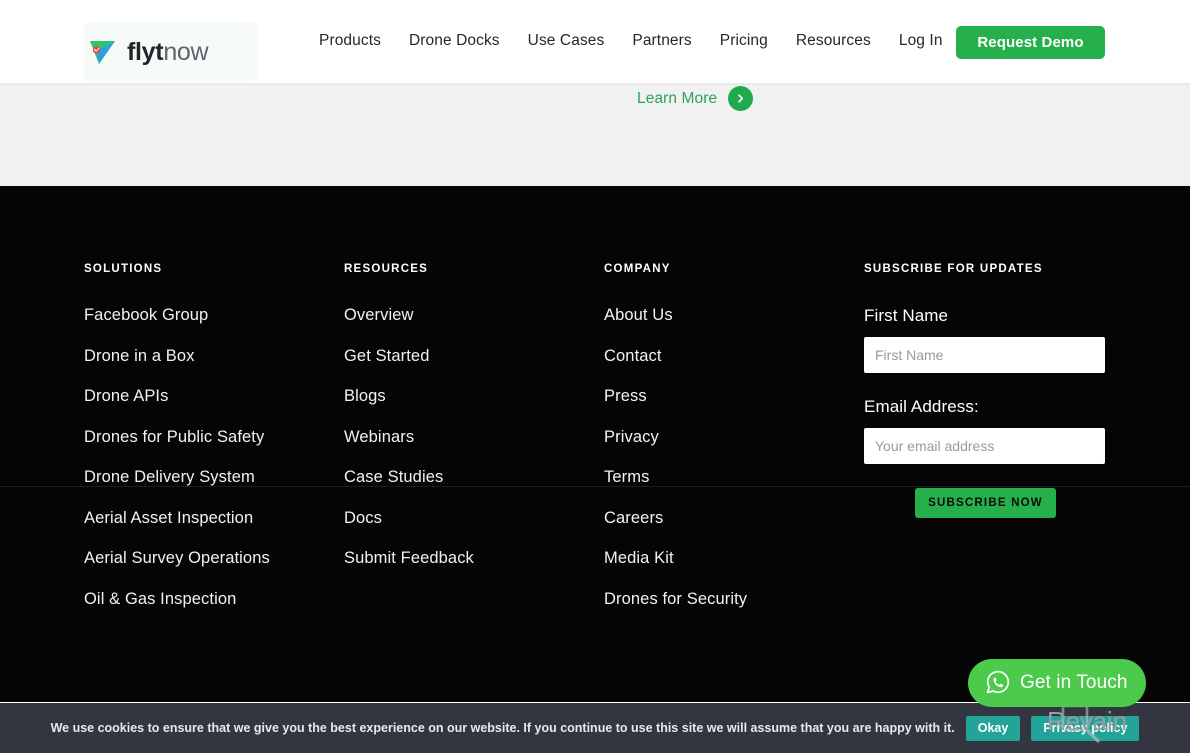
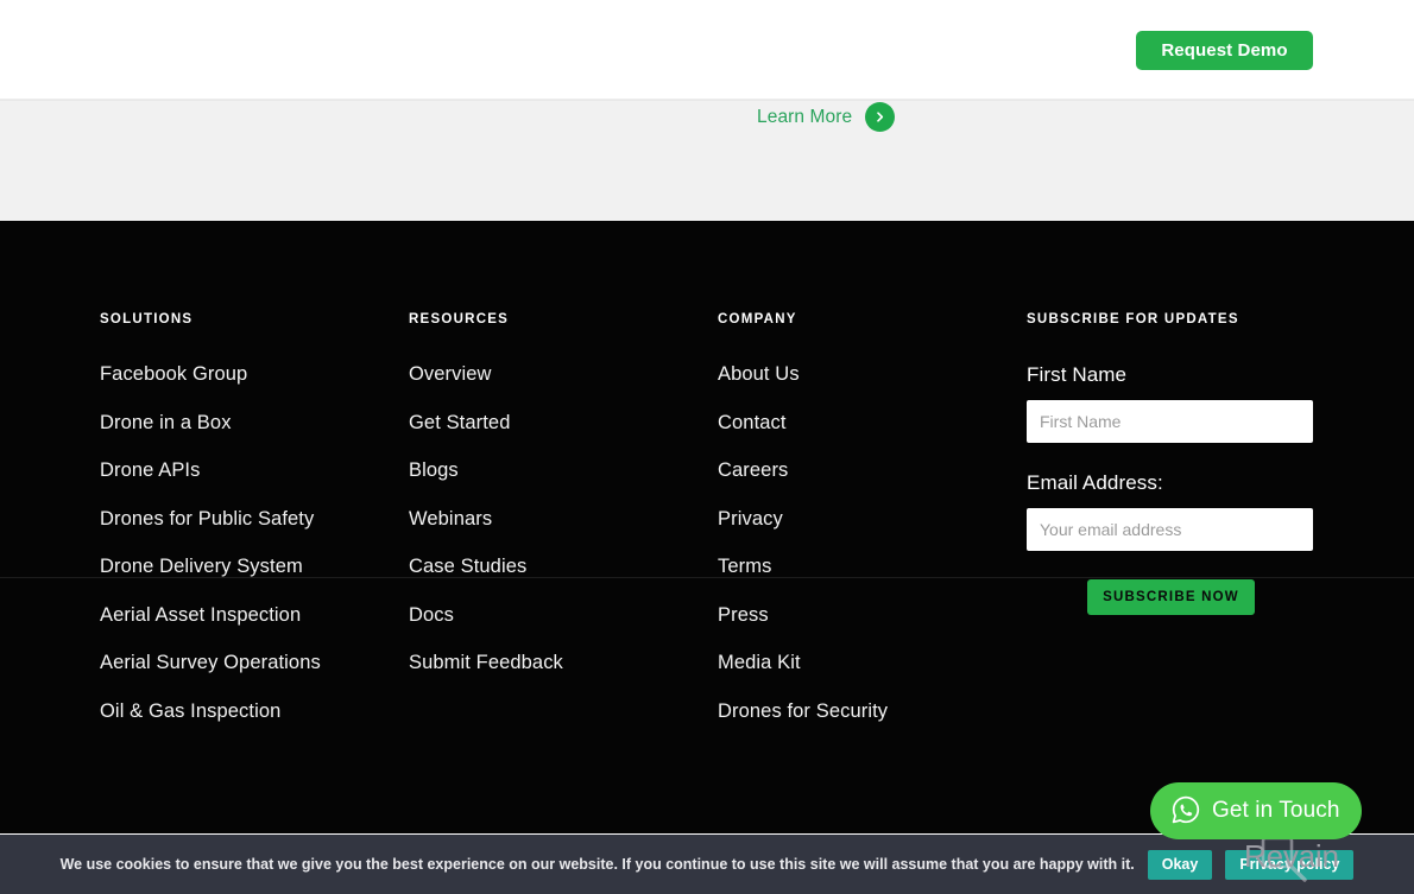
  Learn More
- flytnow
- Products
- Drone Docks
- Use Cases
- Partners
- Pricing
- Resources
- Log In
  Request Demo
  SOLUTIONS
  Facebook Group
  Drone in a Box
  Drone APIs
  Drones for Public Safety
  Drone Delivery System
  Aerial Asset Inspection
  Aerial Survey Operations
  Oil & Gas Inspection
  RESOURCES
  Overview
  Get Started
  Blogs
  Webinars
  Case Studies
  Docs
  Submit Feedback
  COMPANY
  About Us
  Contact
- Press
+ Careers
  Privacy
  Terms
- Careers
+ Press
  Media Kit
  Drones for Security
  SUBSCRIBE FOR UPDATES
  First Name
  First Name
  Email Address:
  Your email address
  SUBSCRIBE NOW
  Get in Touch
  We use cookies to ensure that we give you the best experience on our website. If you continue to use this site we will assume that you are happy with it.
  Okay
  Privacy policy
  Revain
